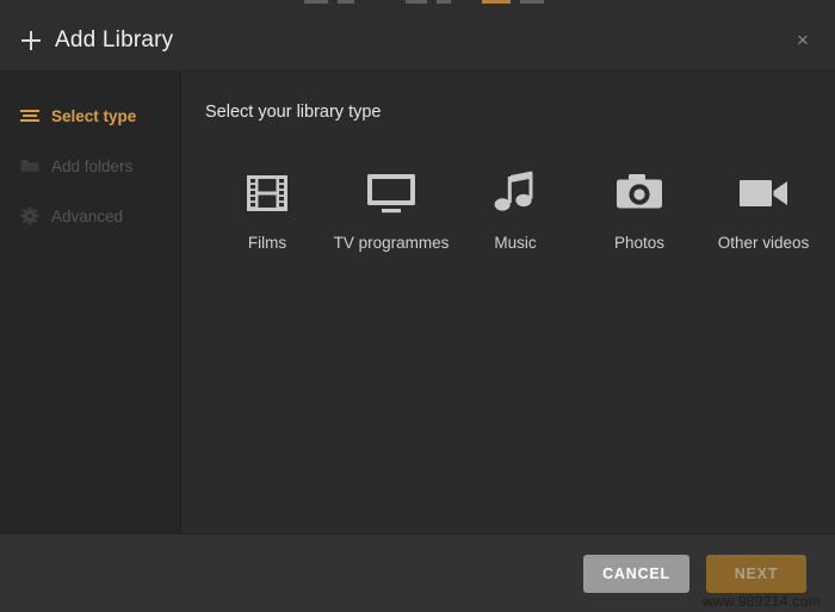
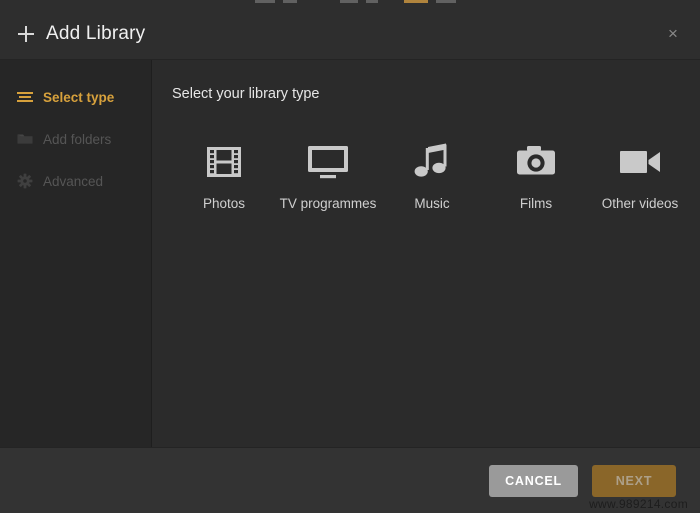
  Add Library
  ×
  Select type
  Add folders
  Advanced
  Select your library type
- Films
+ Photos
  TV programmes
  Music
- Photos
+ Films
  Other videos
  CANCEL
  NEXT
